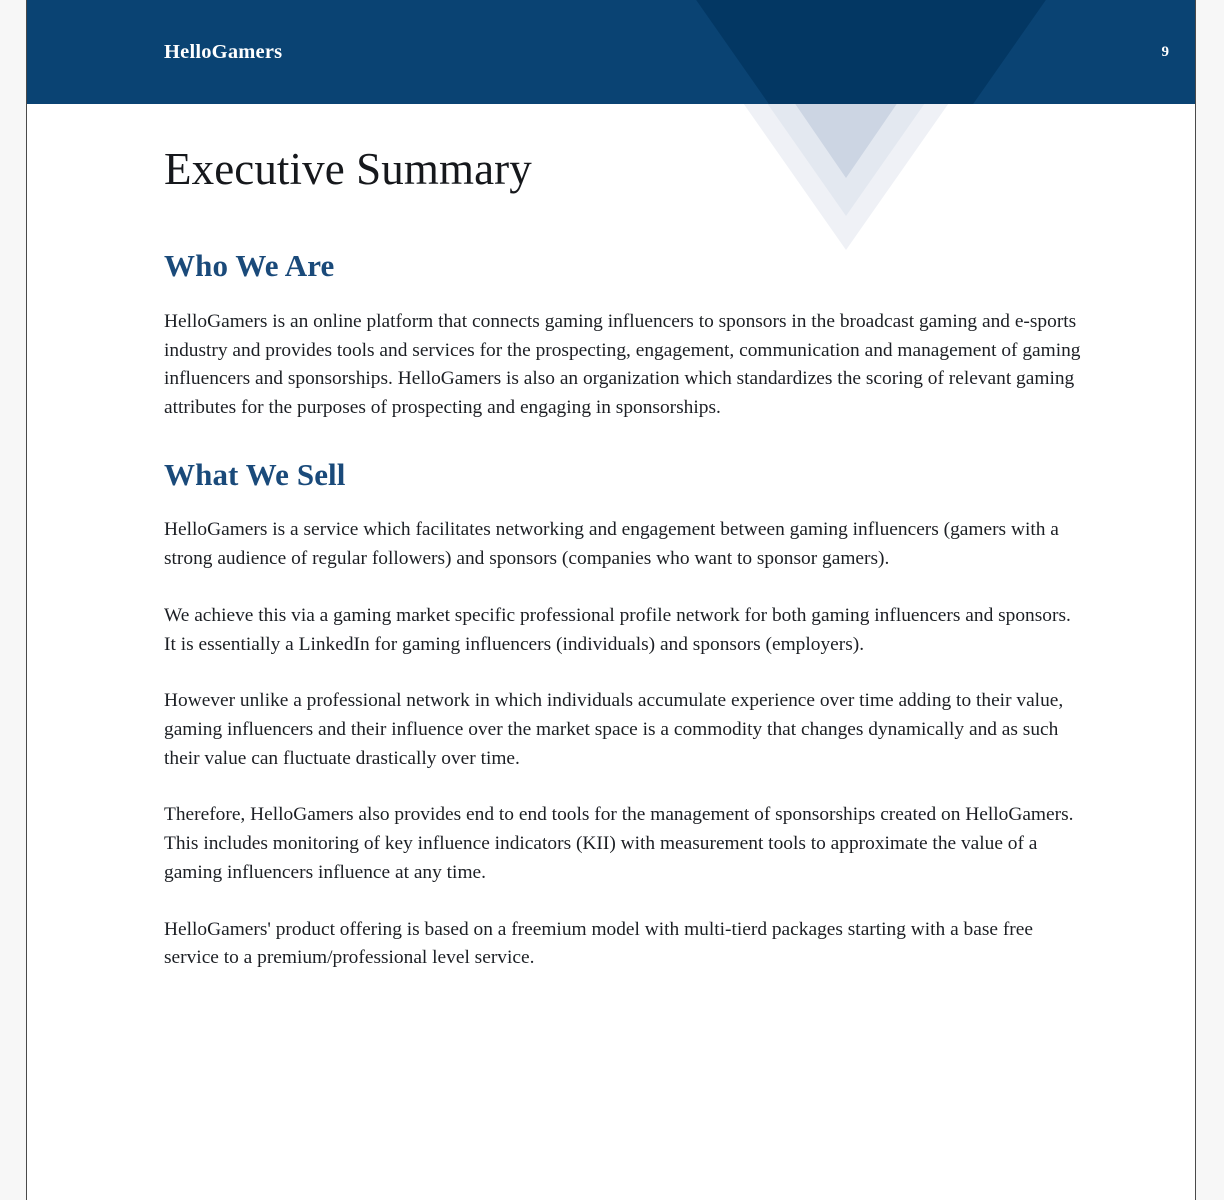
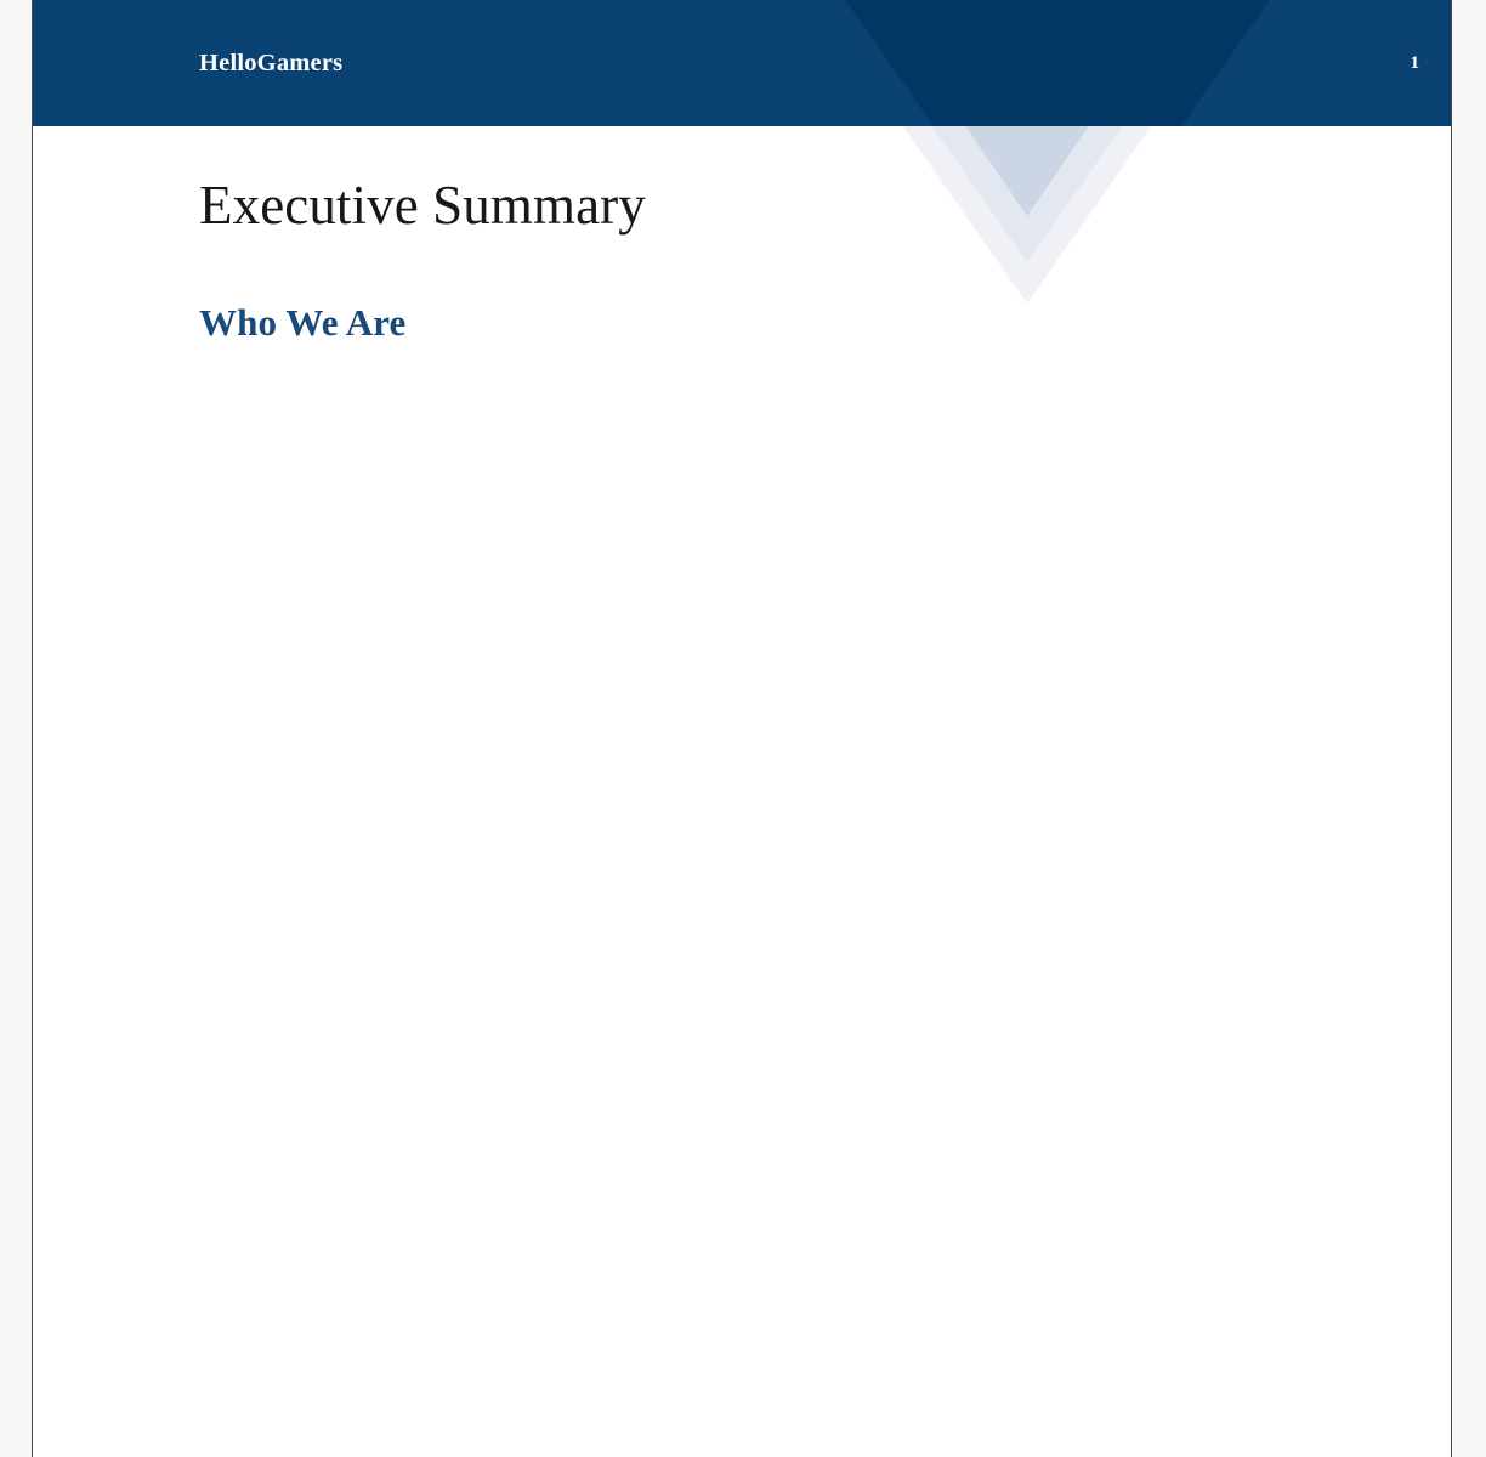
  HelloGamers
- 9
+ 1
  Executive Summary
  Who We Are
- HelloGamers is an online platform that connects gaming influencers to sponsors in the broadcast gaming and e-sports industry and provides tools and services for the prospecting, engagement, communication and management of gaming influencers and sponsorships. HelloGamers is also an organization which standardizes the scoring of relevant gaming attributes for the purposes of prospecting and engaging in sponsorships.
- What We Sell
- HelloGamers is a service which facilitates networking and engagement between gaming influencers (gamers with a strong audience of regular followers) and sponsors (companies who want to sponsor gamers).
- We achieve this via a gaming market specific professional profile network for both gaming influencers and sponsors. It is essentially a LinkedIn for gaming influencers (individuals) and sponsors (employers).
- However unlike a professional network in which individuals accumulate experience over time adding to their value, gaming influencers and their influence over the market space is a commodity that changes dynamically and as such their value can fluctuate drastically over time.
- Therefore, HelloGamers also provides end to end tools for the management of sponsorships created on HelloGamers. This includes monitoring of key influence indicators (KII) with measurement tools to approximate the value of a gaming influencers influence at any time.
- HelloGamers' product offering is based on a freemium model with multi-tierd packages starting with a base free service to a premium/professional level service.
